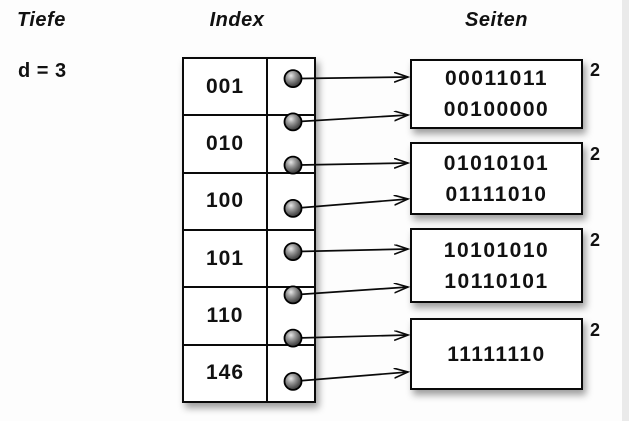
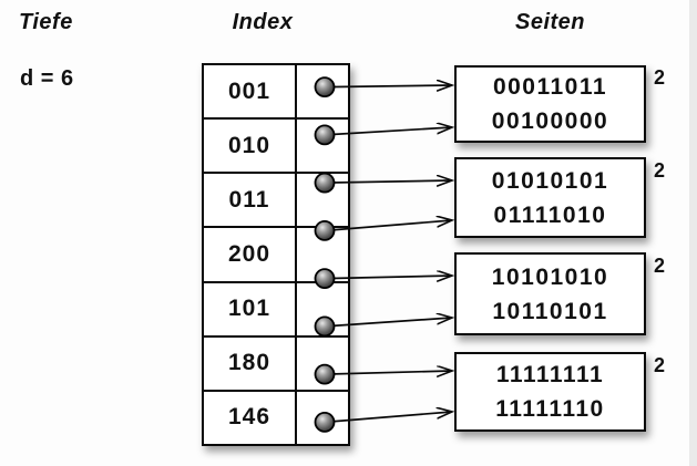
  Tiefe
- d = 3
+ d = 6
  Index
  Seiten
  001
  010
+ 011
- 100
+ 200
  101
- 110
+ 180
  146
  00011011
  00100000
  01010101
  01111010
  10101010
  10110101
+ 11111111
  11111110
  2
  2
  2
  2
